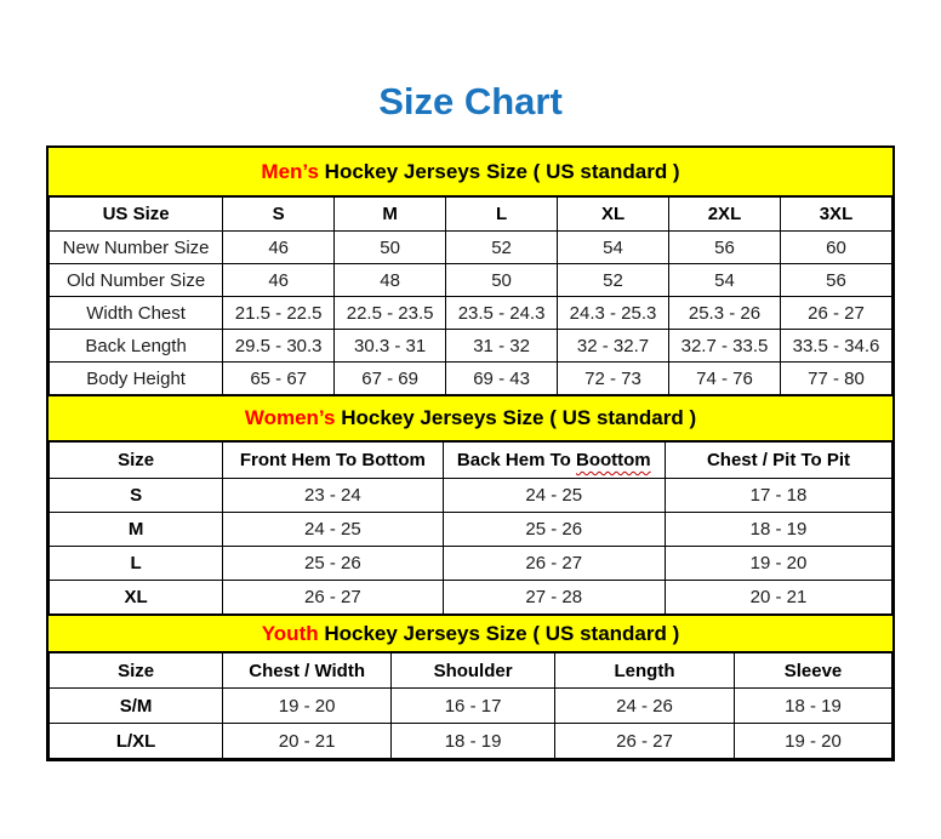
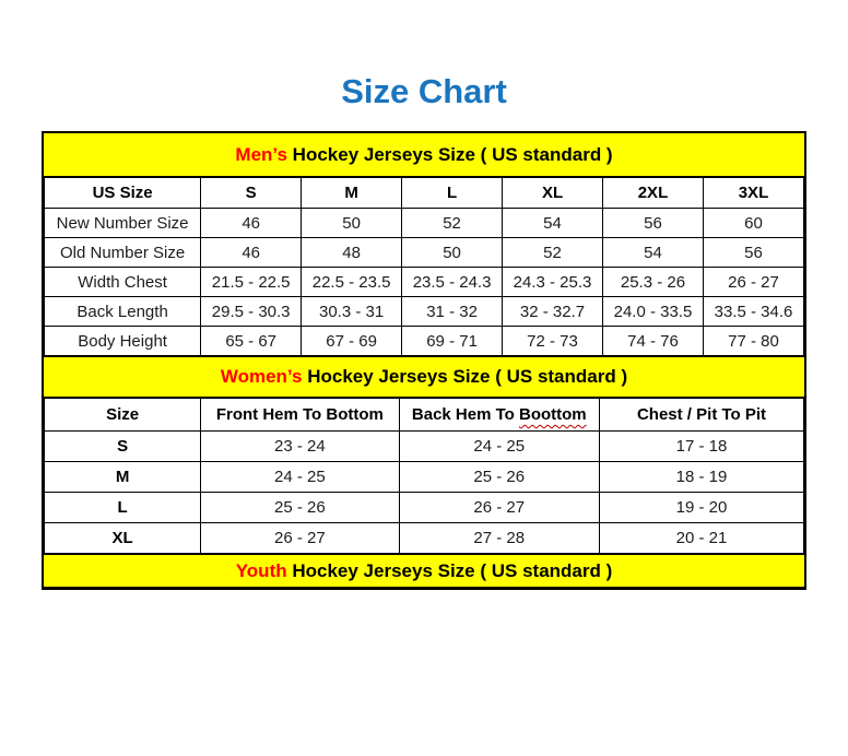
  Size Chart
  Men’s
  Hockey Jerseys Size ( US standard )
  US Size	S	M	L	XL	2XL	3XL
  New Number Size	46	50	52	54	56	60
  Old Number Size	46	48	50	52	54	56
  Width Chest	21.5 - 22.5	22.5 - 23.5	23.5 - 24.3	24.3 - 25.3	25.3 - 26	26 - 27
- Back Length	29.5 - 30.3	30.3 - 31	31 - 32	32 - 32.7	32.7 - 33.5	33.5 - 34.6
+ Back Length	29.5 - 30.3	30.3 - 31	31 - 32	32 - 32.7	24.0 - 33.5	33.5 - 34.6
- Body Height	65 - 67	67 - 69	69 - 43	72 - 73	74 - 76	77 - 80
+ Body Height	65 - 67	67 - 69	69 - 71	72 - 73	74 - 76	77 - 80
  Women’s
  Hockey Jerseys Size ( US standard )
  Size	Front Hem To Bottom	Back Hem To Boottom	Chest / Pit To Pit
  S	23 - 24	24 - 25	17 - 18
  M	24 - 25	25 - 26	18 - 19
  L	25 - 26	26 - 27	19 - 20
  XL	26 - 27	27 - 28	20 - 21
  Youth
  Hockey Jerseys Size ( US standard )
- Size	Chest / Width	Shoulder	Length	Sleeve
- S/M	19 - 20	16 - 17	24 - 26	18 - 19
- L/XL	20 - 21	18 - 19	26 - 27	19 - 20
